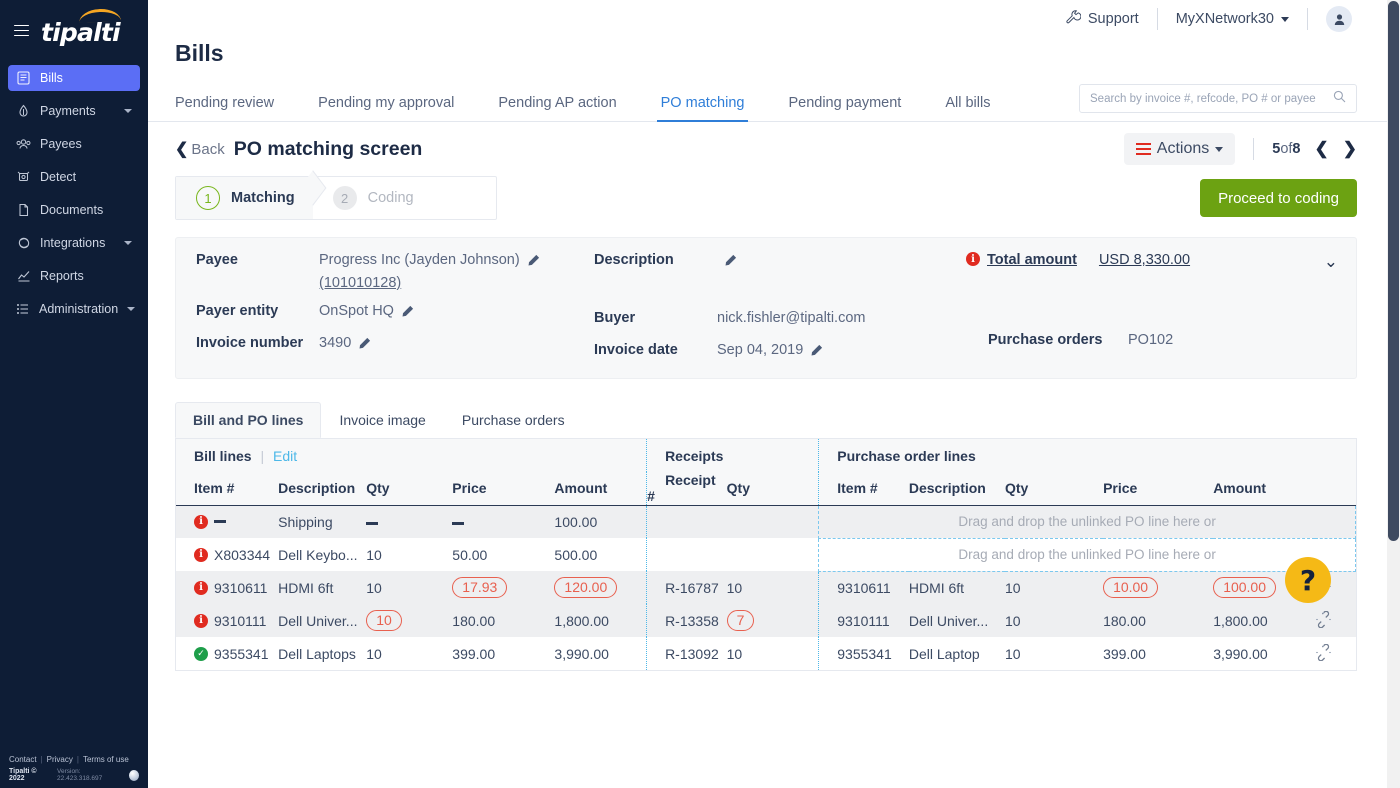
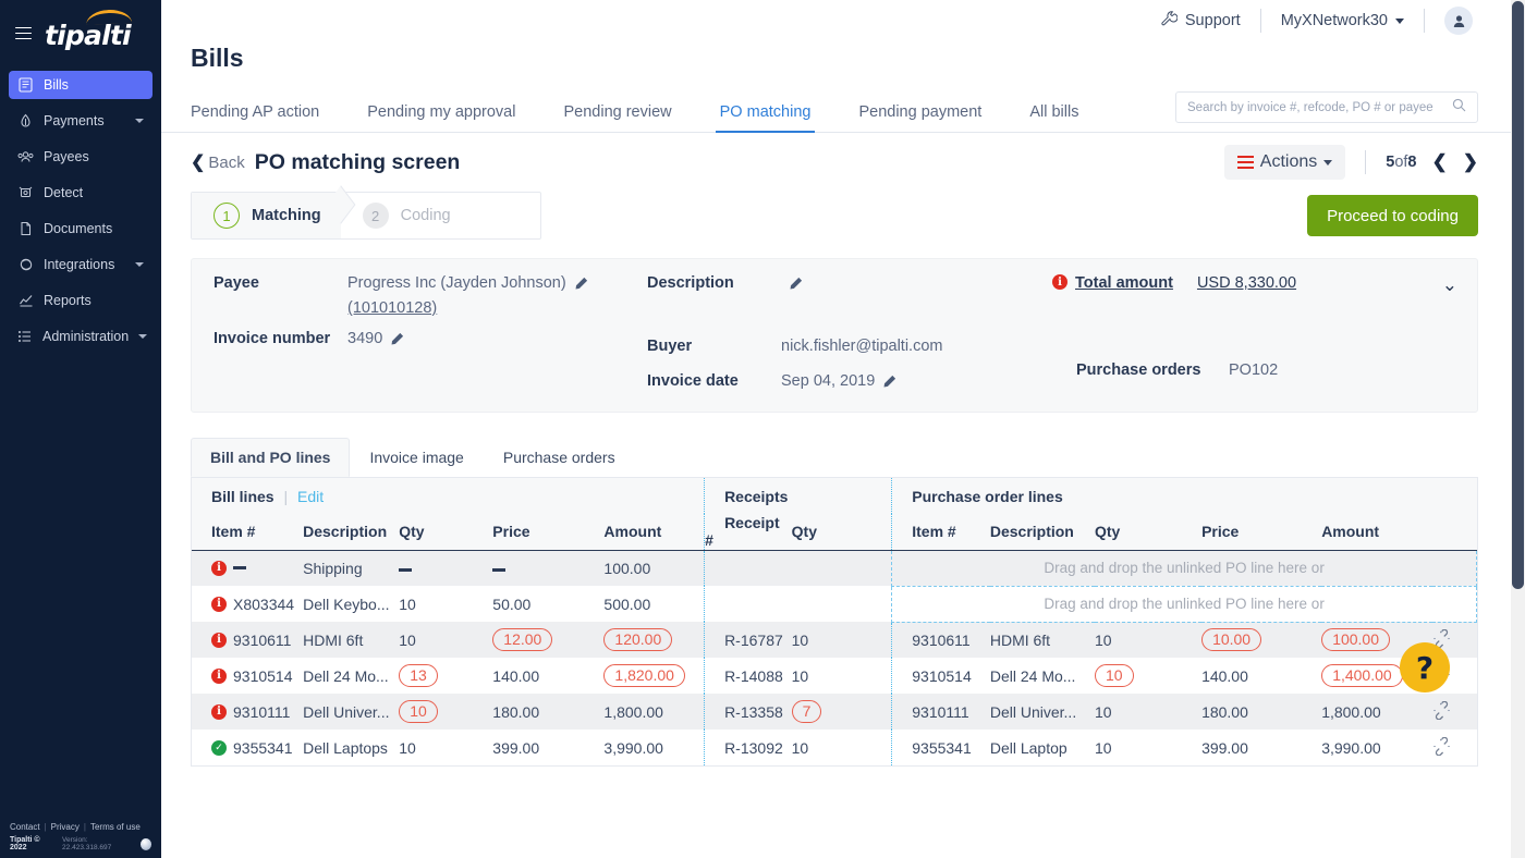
  tipalti
  Bills
  Payments
  Payees
  Detect
  Documents
  Integrations
  Reports
  Administration
  Contact
  |
  Privacy
  |
  Terms of use
  Support
  MyXNetwork30
  Bills
- Pending review
+ Pending AP action
  Pending my approval
- Pending AP action
+ Pending review
  PO matching
  Pending payment
  All bills
  Search by invoice #, refcode, PO # or payee
  ❮
  Back
  PO matching screen
  Actions
  5of8
  ❮
  ❯
  1
  Matching
  2
  Coding
  Proceed to coding
  Payee
  Progress Inc (Jayden Johnson)
  (101010128)
- Payer entity
- OnSpot HQ
  Invoice number
  3490
  Description
  Buyer
  nick.fishler@tipalti.com
  Invoice date
  Sep 04, 2019
  i
  Total amount
  USD 8,330.00
  Purchase orders
  PO102
  ⌄
  Bill and PO lines
  Invoice image
  Purchase orders
  Bill lines | Edit	Receipts	Purchase order lines
  Item #	Description	Qty	Price	Amount	Receipt #	Qty	Item #	Description	Qty	Price	Amount
  i	Shipping			100.00			Drag and drop the unlinked PO line here or
  i X803344	Dell Keybo...	10	50.00	500.00			Drag and drop the unlinked PO line here or
- i 9310611	HDMI 6ft	10	17.93	120.00	R-16787	10	9310611	HDMI 6ft	10	10.00	100.00
+ i 9310611	HDMI 6ft	10	12.00	120.00	R-16787	10	9310611	HDMI 6ft	10	10.00	100.00
+ i 9310514	Dell 24 Mo...	13	140.00	1,820.00	R-14088	10	9310514	Dell 24 Mo...	10	140.00	1,400.00
  i 9310111	Dell Univer...	10	180.00	1,800.00	R-13358	7	9310111	Dell Univer...	10	180.00	1,800.00
  ✓ 9355341	Dell Laptops	10	399.00	3,990.00	R-13092	10	9355341	Dell Laptop	10	399.00	3,990.00
  ?
